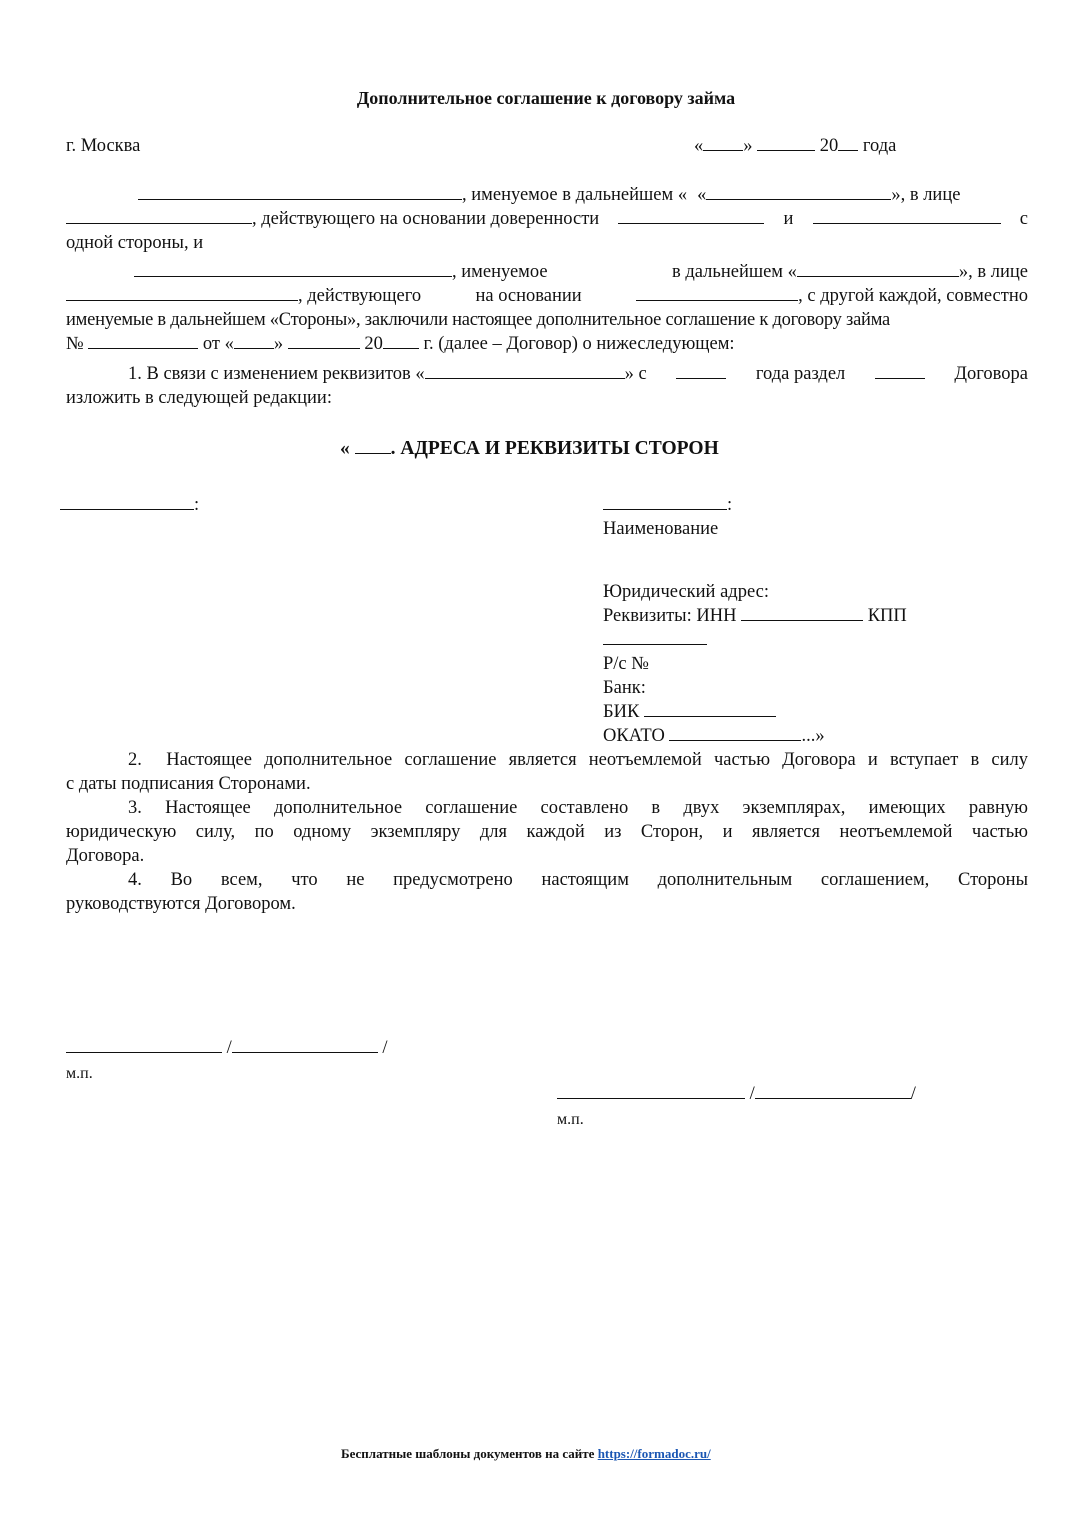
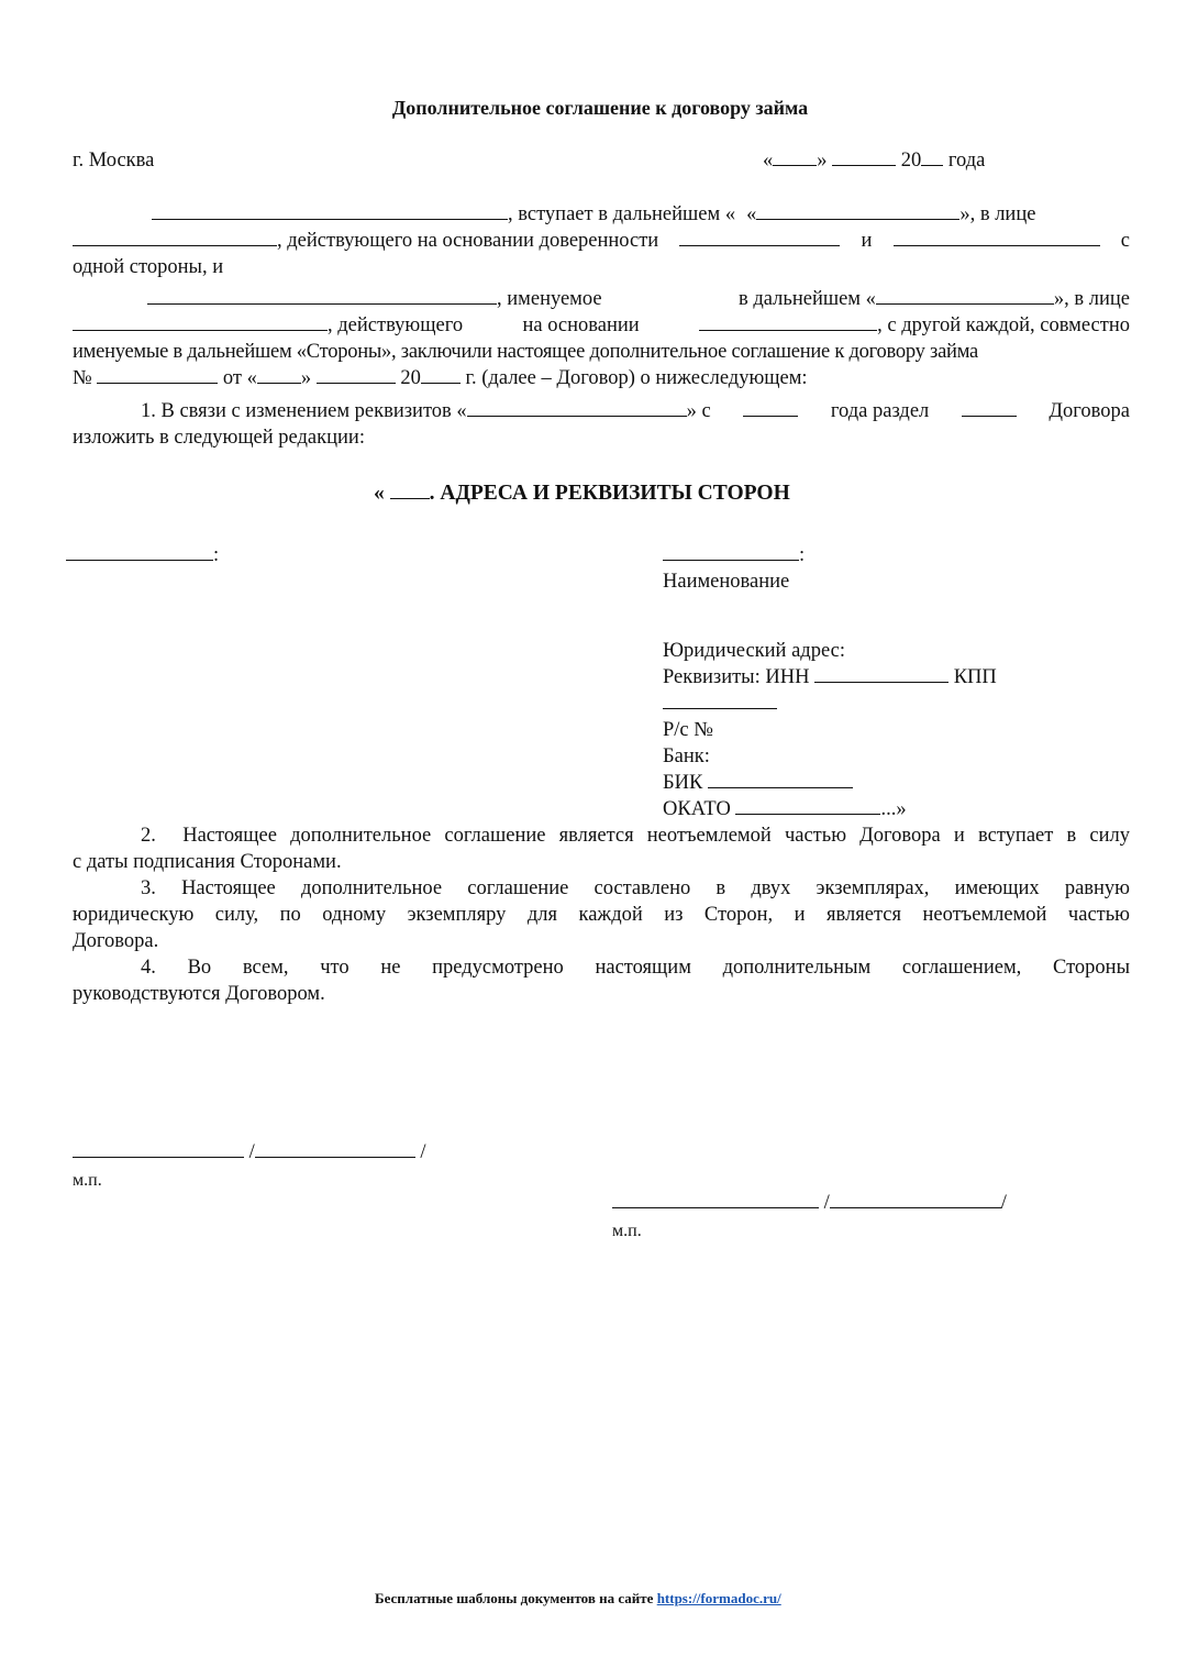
  Дополнительное соглашение к договору займа
  г. Москва
  « » 20 года
- , именуемое в дальнейшем « « », в лице
+ , вступает в дальнейшем « « », в лице
  , действующего на основании доверенности
  и
  с
  одной стороны, и
  , именуемое
  в дальнейшем « », в лице
  , действующего
  на основании
  , с другой каждой, совместно
  именуемые в дальнейшем «Стороны», заключили настоящее дополнительное соглашение к договору займа
  № от « » 20 г. (далее – Договор) о нижеследующем:
  1. В связи с изменением реквизитов « » с
  года раздел
  Договора
  изложить в следующей редакции:
  « . АДРЕСА И РЕКВИЗИТЫ СТОРОН
  :
  :
  Наименование
  Юридический адрес:
  Реквизиты: ИНН КПП
  Р/с №
  Банк:
  БИК
  ОКАТО ...»
  2. Настоящее дополнительное соглашение является неотъемлемой частью Договора и вступает в силу
  с даты подписания Сторонами.
  3. Настоящее дополнительное соглашение составлено в двух экземплярах, имеющих равную
  юридическую силу, по одному экземпляру для каждой из Сторон, и является неотъемлемой частью
  Договора.
  4. Во всем, что не предусмотрено настоящим дополнительным соглашением, Стороны
  руководствуются Договором.
  / /
  м.п.
  / /
  м.п.
  Бесплатные шаблоны документов на сайте https://formadoc.ru/
